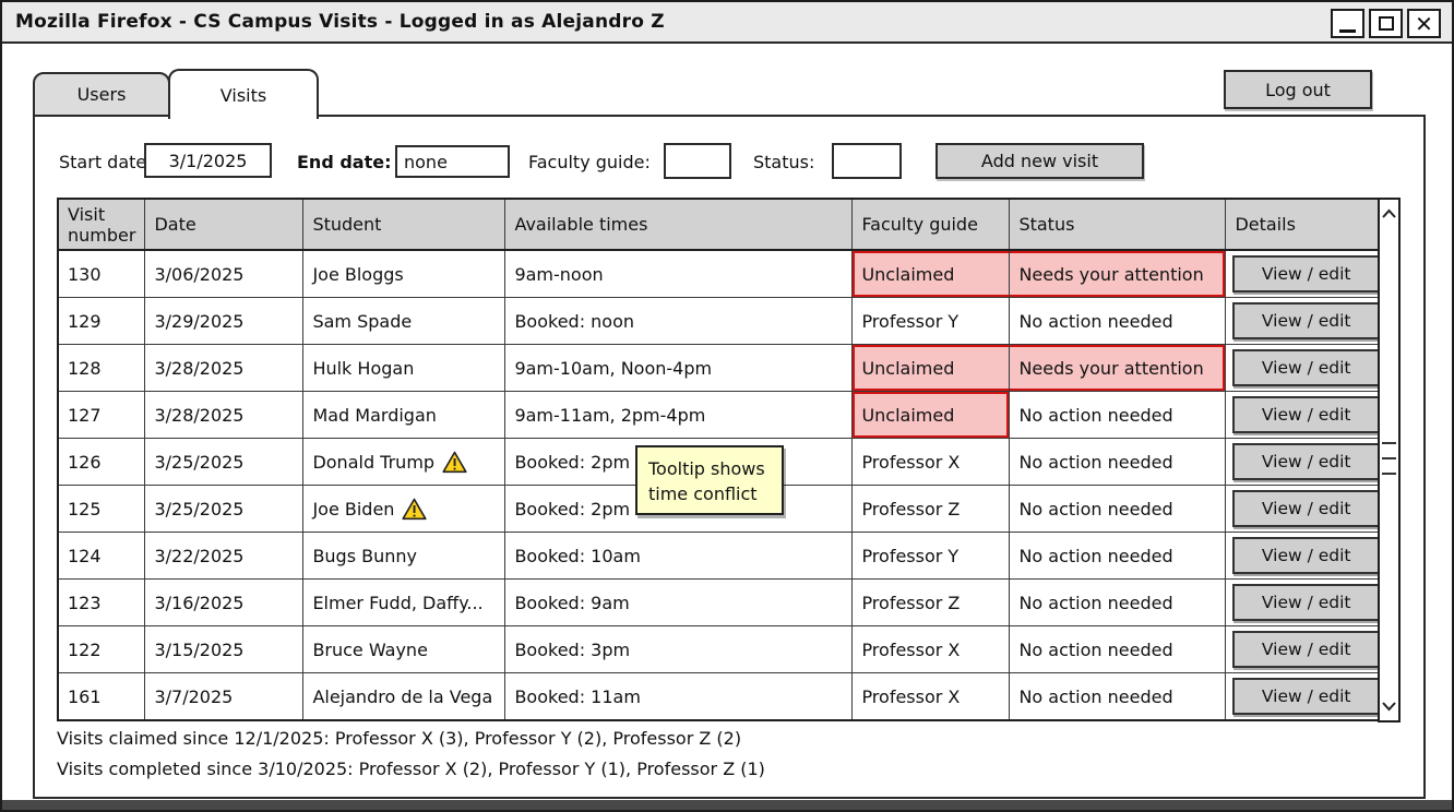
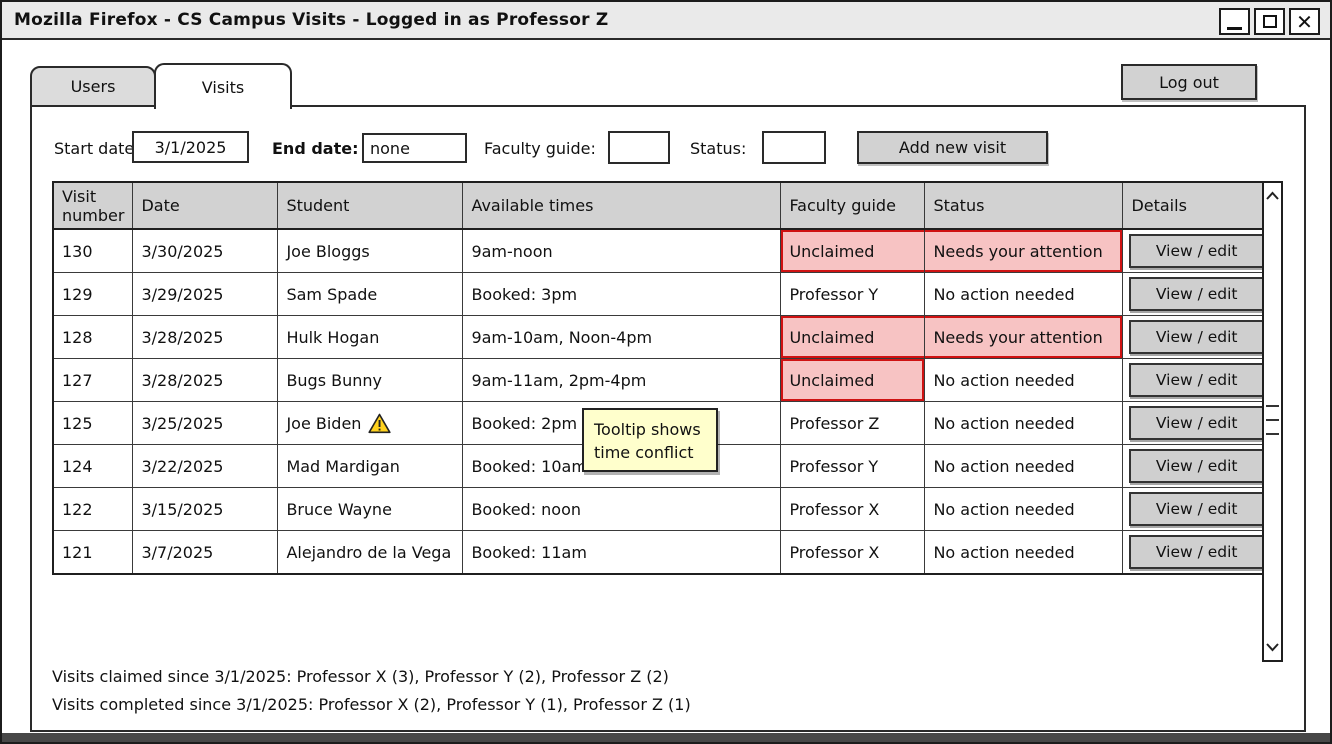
- Mozilla Firefox - CS Campus Visits - Logged in as Alejandro Z
+ Mozilla Firefox - CS Campus Visits - Logged in as Professor Z
  ✕
  Users
  Visits
  Log out
  Start date
  3/1/2025
  End date:
  none
  Faculty guide:
  Status:
  Add new visit
  Visit number	Date	Student	Available times	Faculty guide	Status	Details
- 130	3/06/2025	Joe Bloggs	9am-noon	Unclaimed	Needs your attention	View / edit
+ 130	3/30/2025	Joe Bloggs	9am-noon	Unclaimed	Needs your attention	View / edit
- 129	3/29/2025	Sam Spade	Booked: noon	Professor Y	No action needed	View / edit
+ 129	3/29/2025	Sam Spade	Booked: 3pm	Professor Y	No action needed	View / edit
  128	3/28/2025	Hulk Hogan	9am-10am, Noon-4pm	Unclaimed	Needs your attention	View / edit
- 127	3/28/2025	Mad Mardigan	9am-11am, 2pm-4pm	Unclaimed	No action needed	View / edit
+ 127	3/28/2025	Bugs Bunny	9am-11am, 2pm-4pm	Unclaimed	No action needed	View / edit
- 126	3/25/2025	Donald Trump	Booked: 2pm	Professor X	No action needed	View / edit
  125	3/25/2025	Joe Biden	Booked: 2pm	Professor Z	No action needed	View / edit
- 124	3/22/2025	Bugs Bunny	Booked: 10am	Professor Y	No action needed	View / edit
+ 124	3/22/2025	Mad Mardigan	Booked: 10am	Professor Y	No action needed	View / edit
- 123	3/16/2025	Elmer Fudd, Daffy...	Booked: 9am	Professor Z	No action needed	View / edit
- 122	3/15/2025	Bruce Wayne	Booked: 3pm	Professor X	No action needed	View / edit
+ 122	3/15/2025	Bruce Wayne	Booked: noon	Professor X	No action needed	View / edit
- 161	3/7/2025	Alejandro de la Vega	Booked: 11am	Professor X	No action needed	View / edit
+ 121	3/7/2025	Alejandro de la Vega	Booked: 11am	Professor X	No action needed	View / edit
  Tooltip shows
  time conflict
- Visits claimed since 12/1/2025: Professor X (3), Professor Y (2), Professor Z (2)
+ Visits claimed since 3/1/2025: Professor X (3), Professor Y (2), Professor Z (2)
- Visits completed since 3/10/2025: Professor X (2), Professor Y (1), Professor Z (1)
+ Visits completed since 3/1/2025: Professor X (2), Professor Y (1), Professor Z (1)
